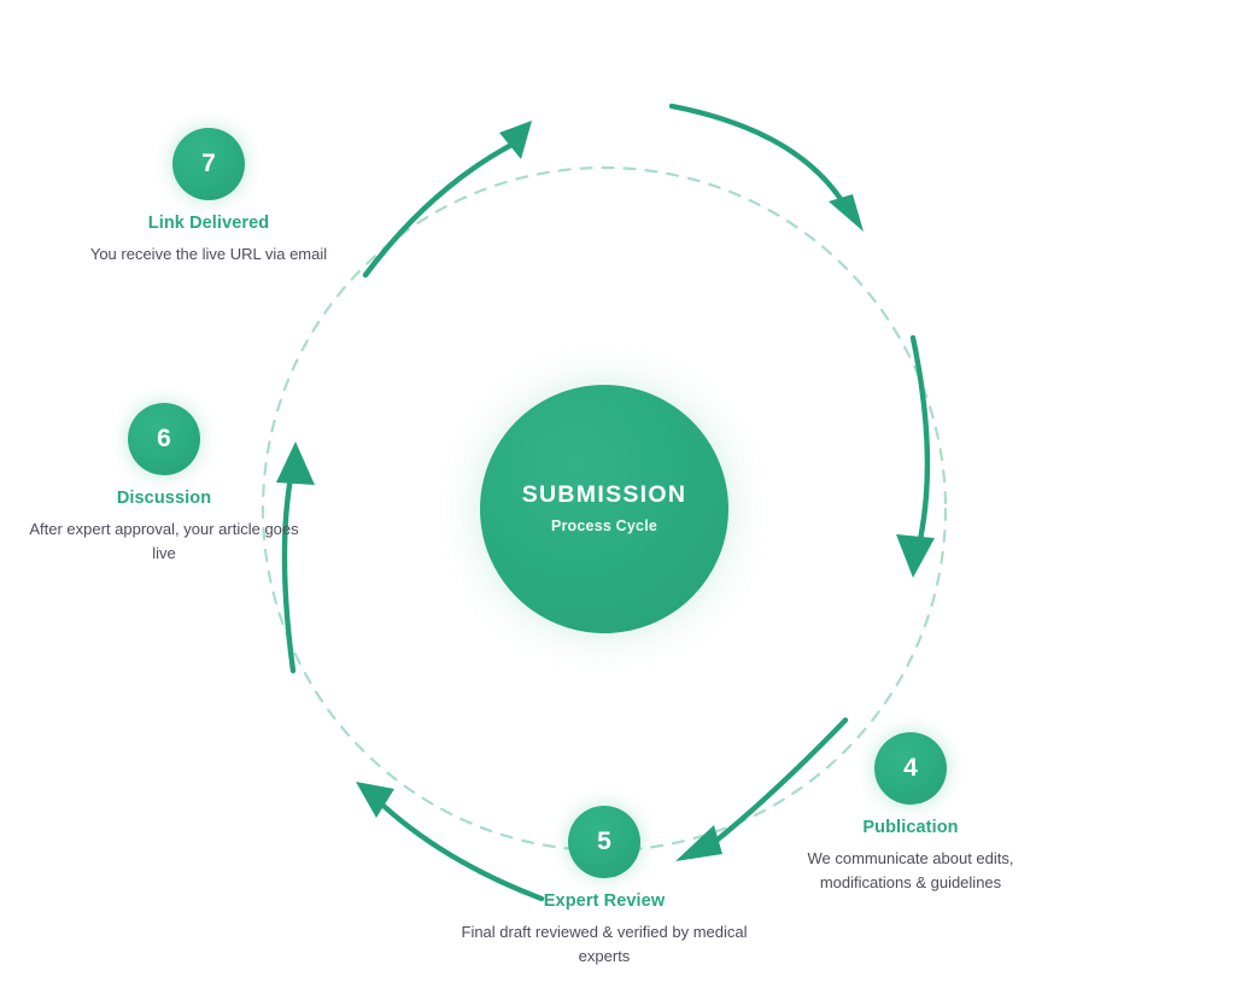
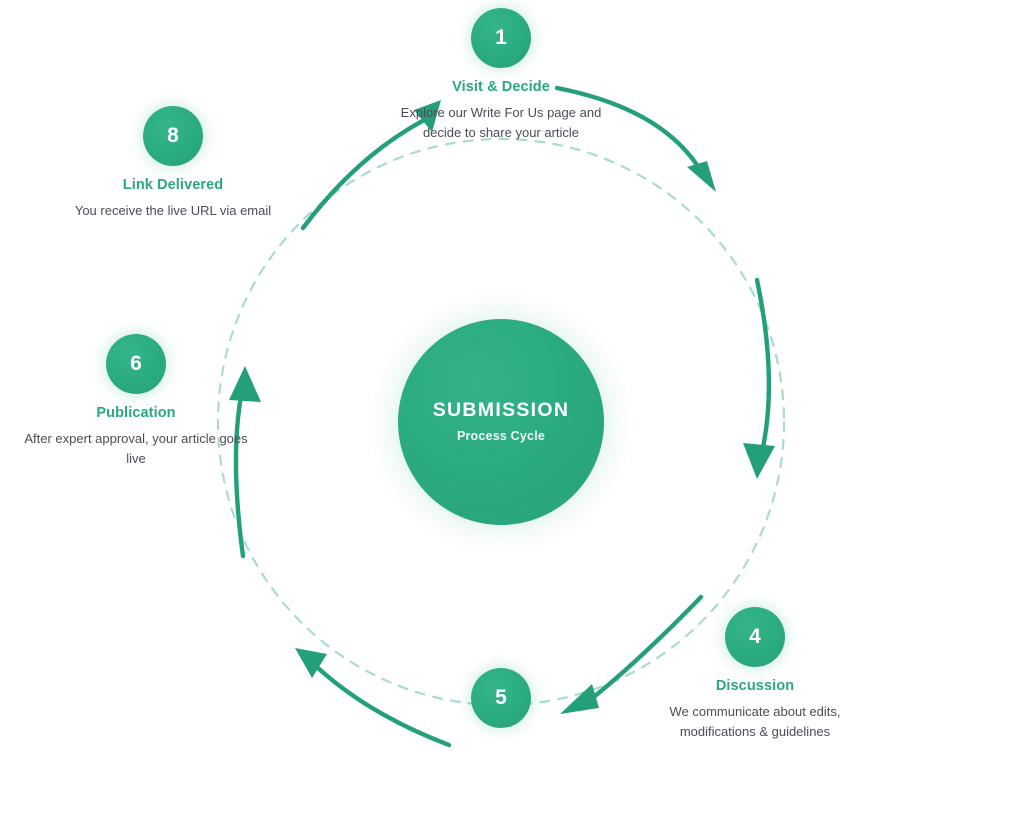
  SUBMISSION
  Process Cycle
+ 1
+ Visit & Decide
+ Explore our Write For Us page and decide to share your article
  4
- Publication
+ Discussion
  We communicate about edits, modifications & guidelines
  5
- Expert Review
- Final draft reviewed & verified by medical experts
  6
- Discussion
+ Publication
  After expert approval, your article goes live
- 7
+ 8
  Link Delivered
  You receive the live URL via email
